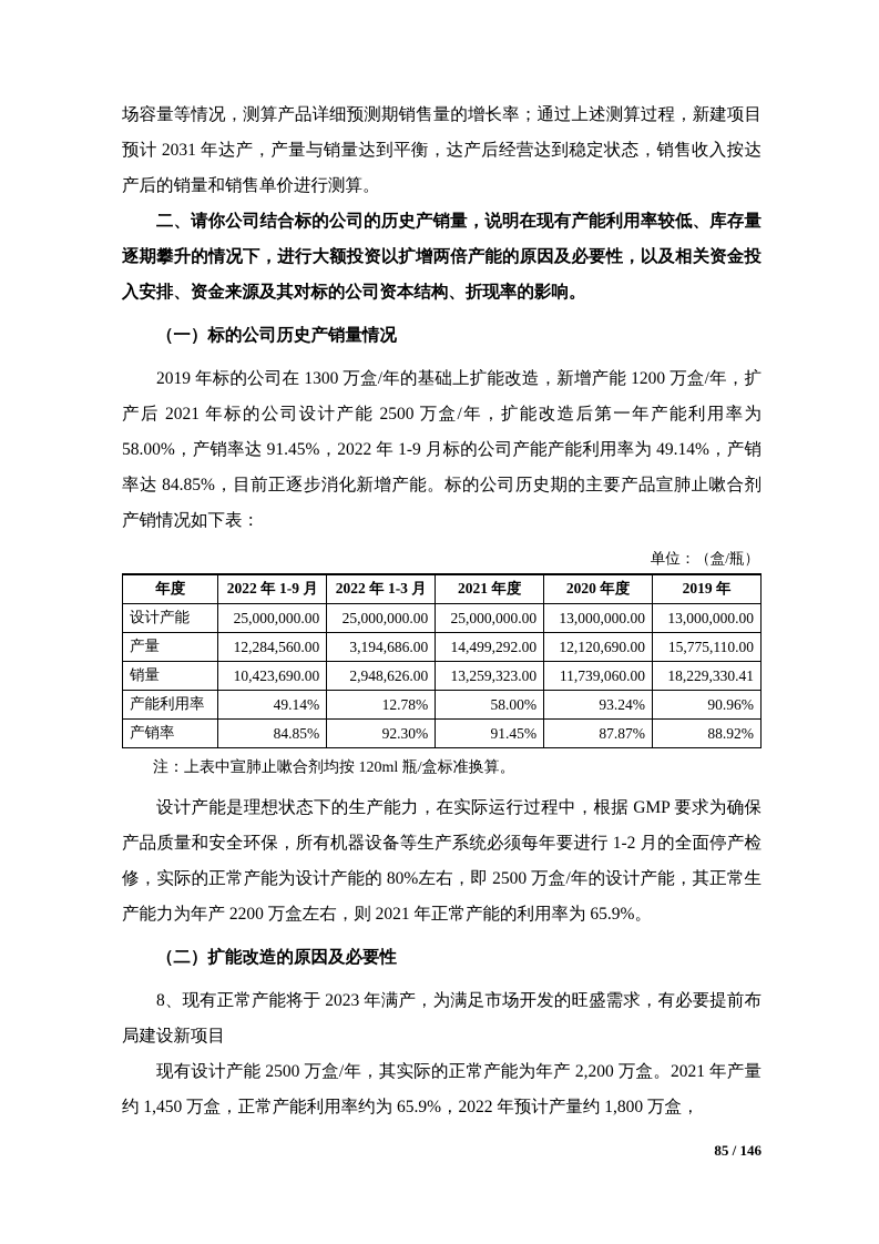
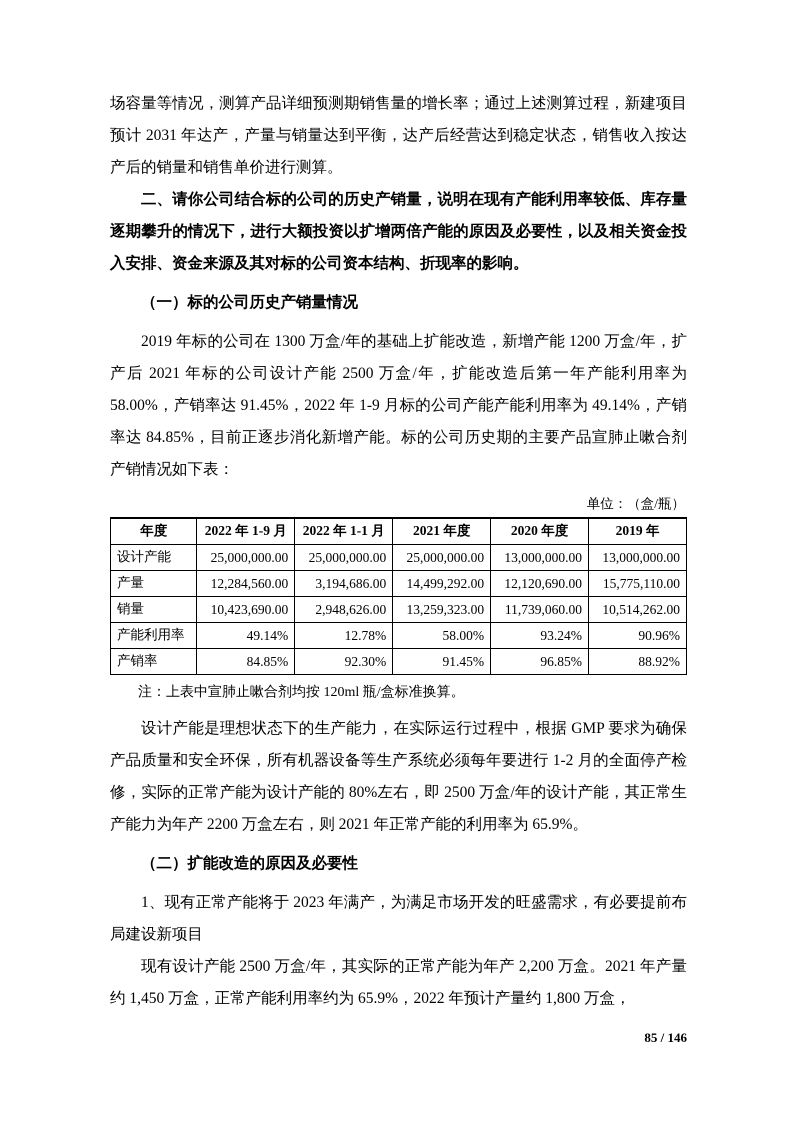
  场容量等情况，测算产品详细预测期销售量的增长率；通过上述测算过程，新建项目预计 2031 年达产，产量与销量达到平衡，达产后经营达到稳定状态，销售收入按达产后的销量和销售单价进行测算。
  二、请你公司结合标的公司的历史产销量，说明在现有产能利用率较低、库存量逐期攀升的情况下，进行大额投资以扩增两倍产能的原因及必要性，以及相关资金投入安排、资金来源及其对标的公司资本结构、折现率的影响。
  （一）标的公司历史产销量情况
  2019 年标的公司在 1300 万盒/年的基础上扩能改造，新增产能 1200 万盒/年，扩产后 2021 年标的公司设计产能 2500 万盒/年，扩能改造后第一年产能利用率为 58.00%，产销率达 91.45%，2022 年 1-9 月标的公司产能产能利用率为 49.14%，产销率达 84.85%，目前正逐步消化新增产能。标的公司历史期的主要产品宣肺止嗽合剂产销情况如下表：
  单位：（盒/瓶）
- 年度	2022 年 1-9 月	2022 年 1-3 月	2021 年度	2020 年度	2019 年
+ 年度	2022 年 1-9 月	2022 年 1-1 月	2021 年度	2020 年度	2019 年
  设计产能	25,000,000.00	25,000,000.00	25,000,000.00	13,000,000.00	13,000,000.00
  产量	12,284,560.00	3,194,686.00	14,499,292.00	12,120,690.00	15,775,110.00
- 销量	10,423,690.00	2,948,626.00	13,259,323.00	11,739,060.00	18,229,330.41
+ 销量	10,423,690.00	2,948,626.00	13,259,323.00	11,739,060.00	10,514,262.00
  产能利用率	49.14%	12.78%	58.00%	93.24%	90.96%
- 产销率	84.85%	92.30%	91.45%	87.87%	88.92%
+ 产销率	84.85%	92.30%	91.45%	96.85%	88.92%
  注：上表中宣肺止嗽合剂均按 120ml 瓶/盒标准换算。
  设计产能是理想状态下的生产能力，在实际运行过程中，根据 GMP 要求为确保产品质量和安全环保，所有机器设备等生产系统必须每年要进行 1-2 月的全面停产检修，实际的正常产能为设计产能的 80%左右，即 2500 万盒/年的设计产能，其正常生产能力为年产 2200 万盒左右，则 2021 年正常产能的利用率为 65.9%。
  （二）扩能改造的原因及必要性
- 8、现有正常产能将于 2023 年满产，为满足市场开发的旺盛需求，有必要提前布局建设新项目
+ 1、现有正常产能将于 2023 年满产，为满足市场开发的旺盛需求，有必要提前布局建设新项目
  现有设计产能 2500 万盒/年，其实际的正常产能为年产 2,200 万盒。2021 年产量约 1,450 万盒，正常产能利用率约为 65.9%，2022 年预计产量约 1,800 万盒，
  85 / 146
